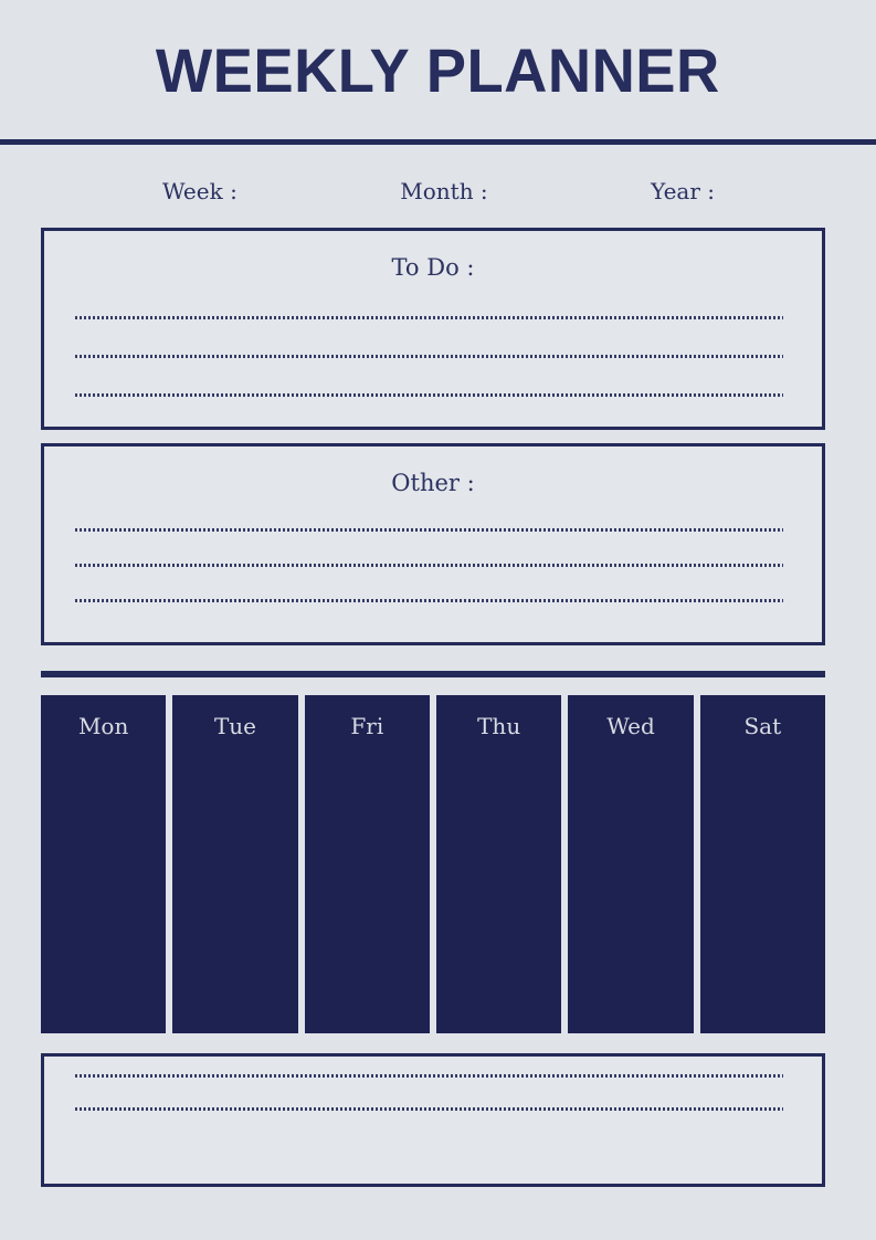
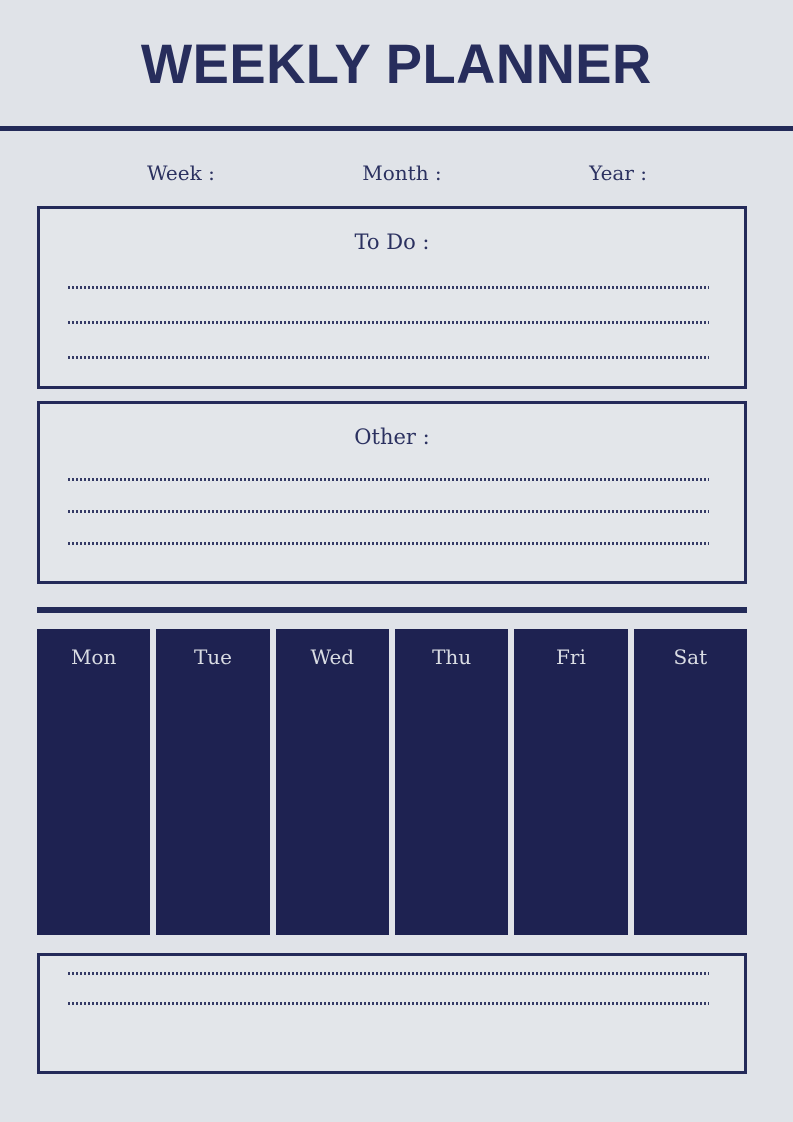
  WEEKLY PLANNER
  Week :
  Month :
  Year :
  To Do :
  Other :
  Mon
  Tue
- Fri
+ Wed
  Thu
- Wed
+ Fri
  Sat
